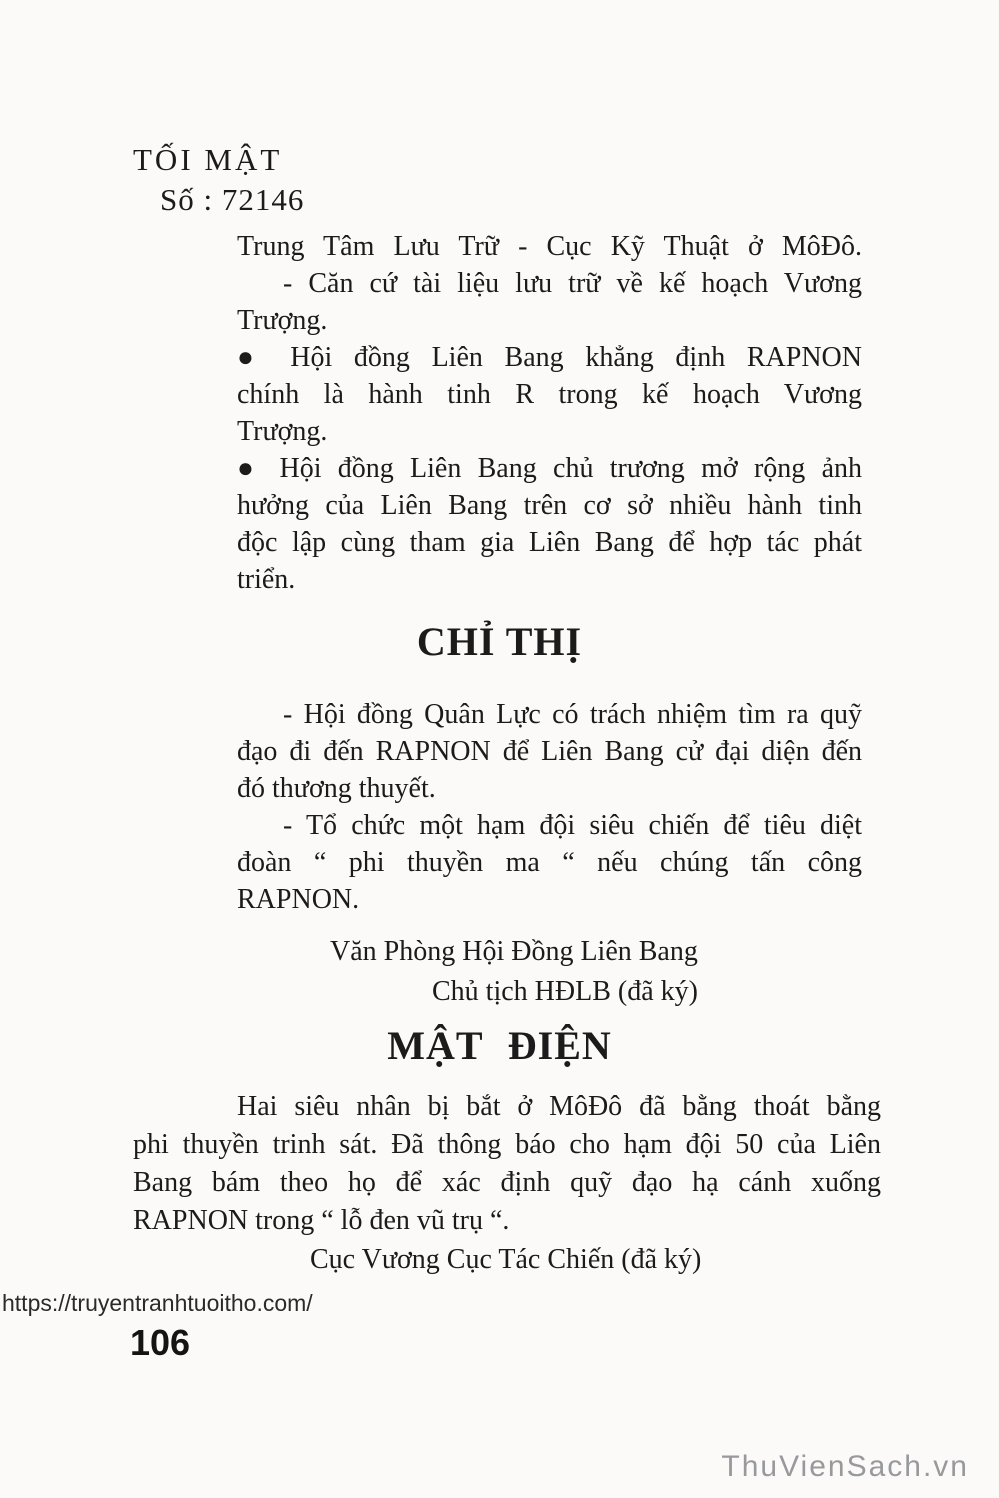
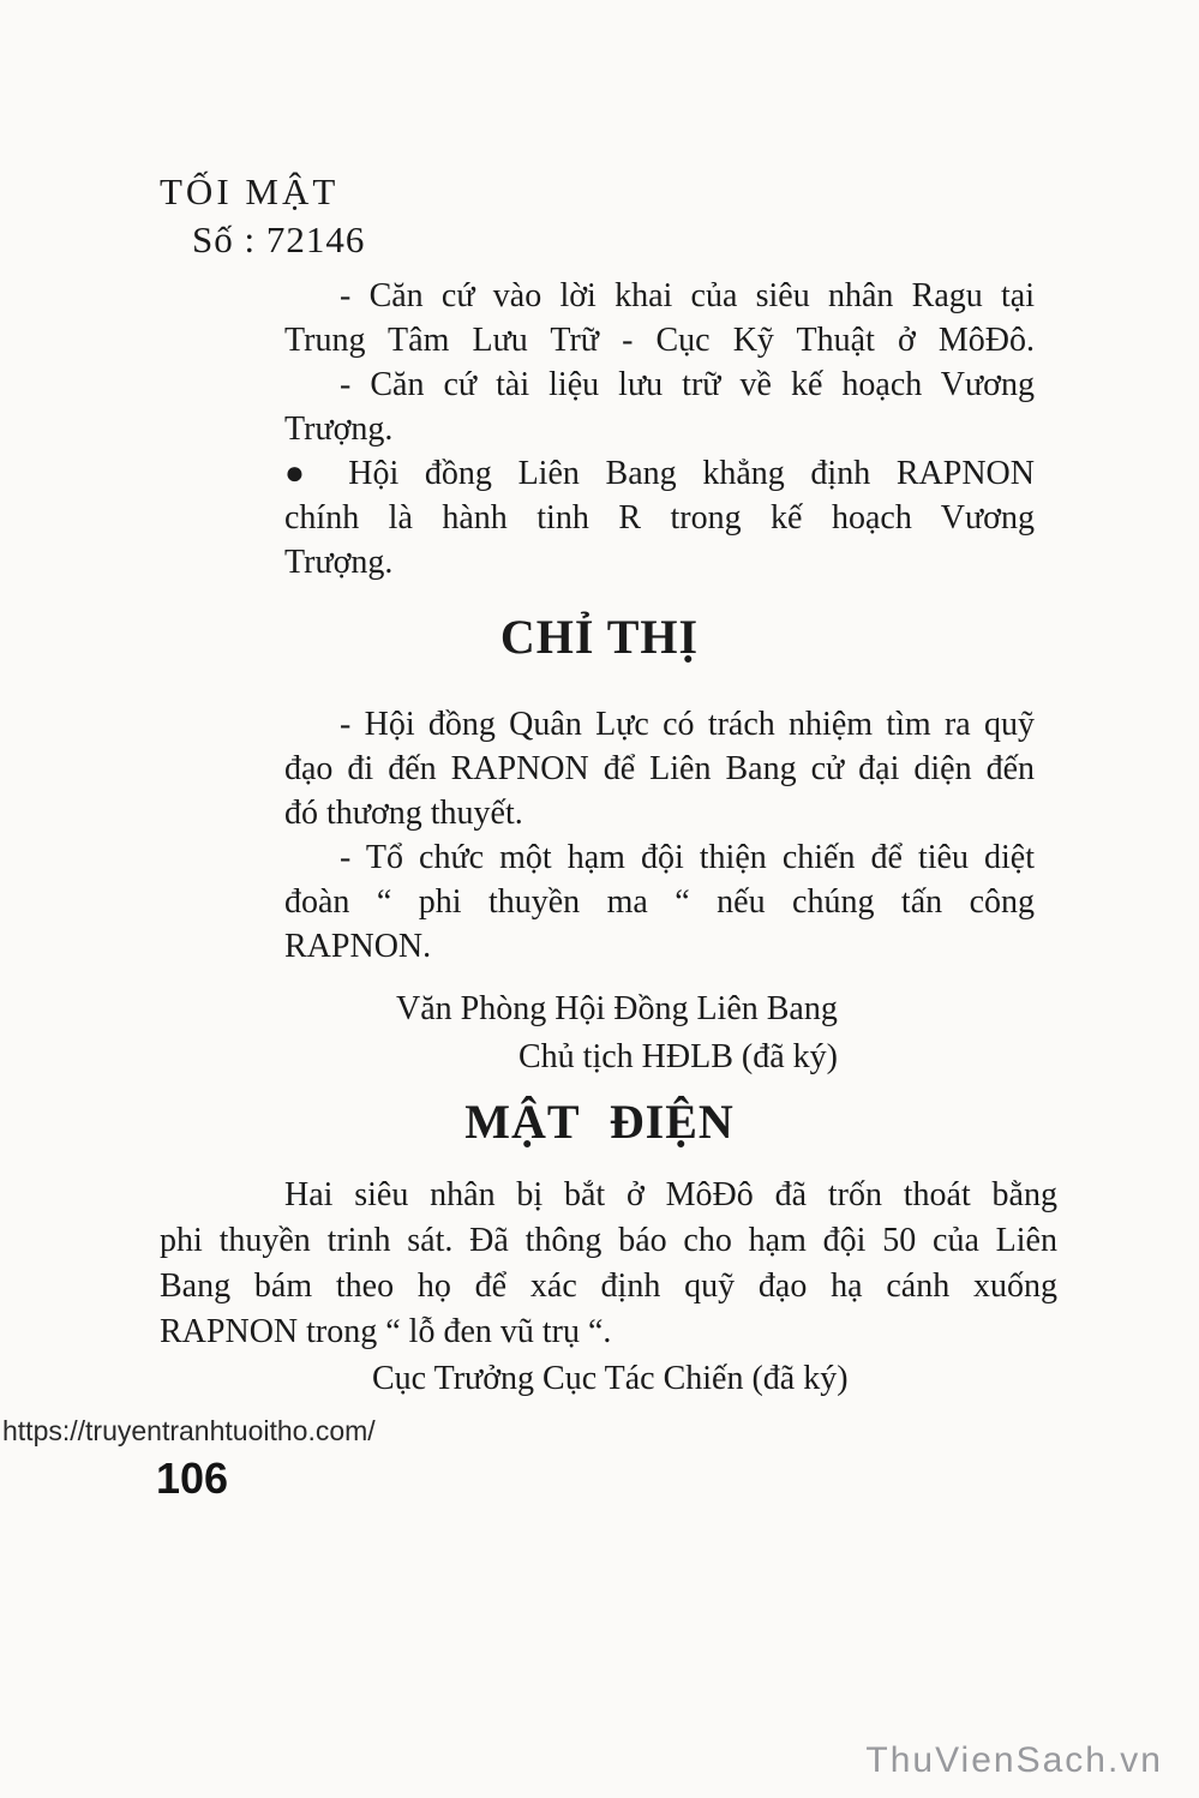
  TỐI MẬT
  Số : 72146
+ - Căn cứ vào lời khai của siêu nhân Ragu tại
  Trung Tâm Lưu Trữ - Cục Kỹ Thuật ở MôĐô.
  - Căn cứ tài liệu lưu trữ về kế hoạch Vương
  Trượng.
  ● Hội đồng Liên Bang khẳng định RAPNON
  chính là hành tinh R trong kế hoạch Vương
  Trượng.
- ● Hội đồng Liên Bang chủ trương mở rộng ảnh
- hưởng của Liên Bang trên cơ sở nhiều hành tinh
- độc lập cùng tham gia Liên Bang để hợp tác phát
- triển.
  CHỈ THỊ
  - Hội đồng Quân Lực có trách nhiệm tìm ra quỹ
  đạo đi đến RAPNON để Liên Bang cử đại diện đến
  đó thương thuyết.
- - Tổ chức một hạm đội siêu chiến để tiêu diệt
+ - Tổ chức một hạm đội thiện chiến để tiêu diệt
  đoàn “ phi thuyền ma “ nếu chúng tấn công
  RAPNON.
  Văn Phòng Hội Đồng Liên Bang
  Chủ tịch HĐLB (đã ký)
  MẬT ĐIỆN
- Hai siêu nhân bị bắt ở MôĐô đã bằng thoát bằng
+ Hai siêu nhân bị bắt ở MôĐô đã trốn thoát bằng
  phi thuyền trinh sát. Đã thông báo cho hạm đội 50 của Liên
  Bang bám theo họ để xác định quỹ đạo hạ cánh xuống
  RAPNON trong “ lỗ đen vũ trụ “.
- Cục Vương Cục Tác Chiến (đã ký)
+ Cục Trưởng Cục Tác Chiến (đã ký)
  https://truyentranhtuoitho.com/
  106
  ThuVienSach.vn
